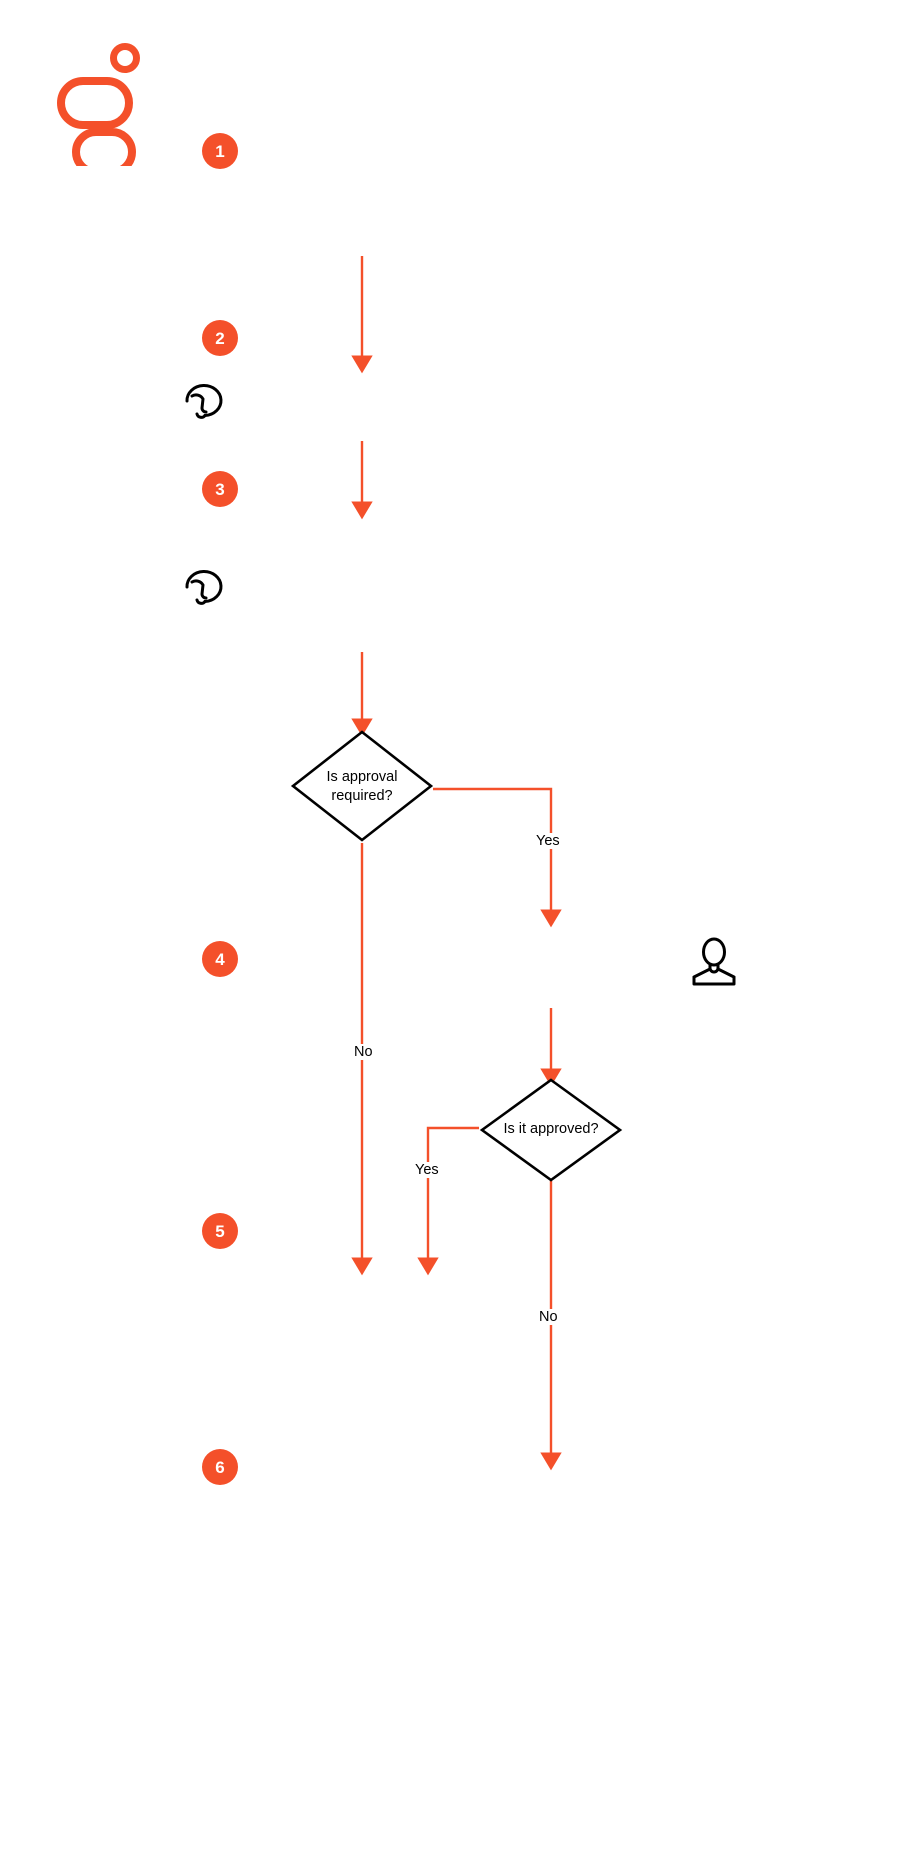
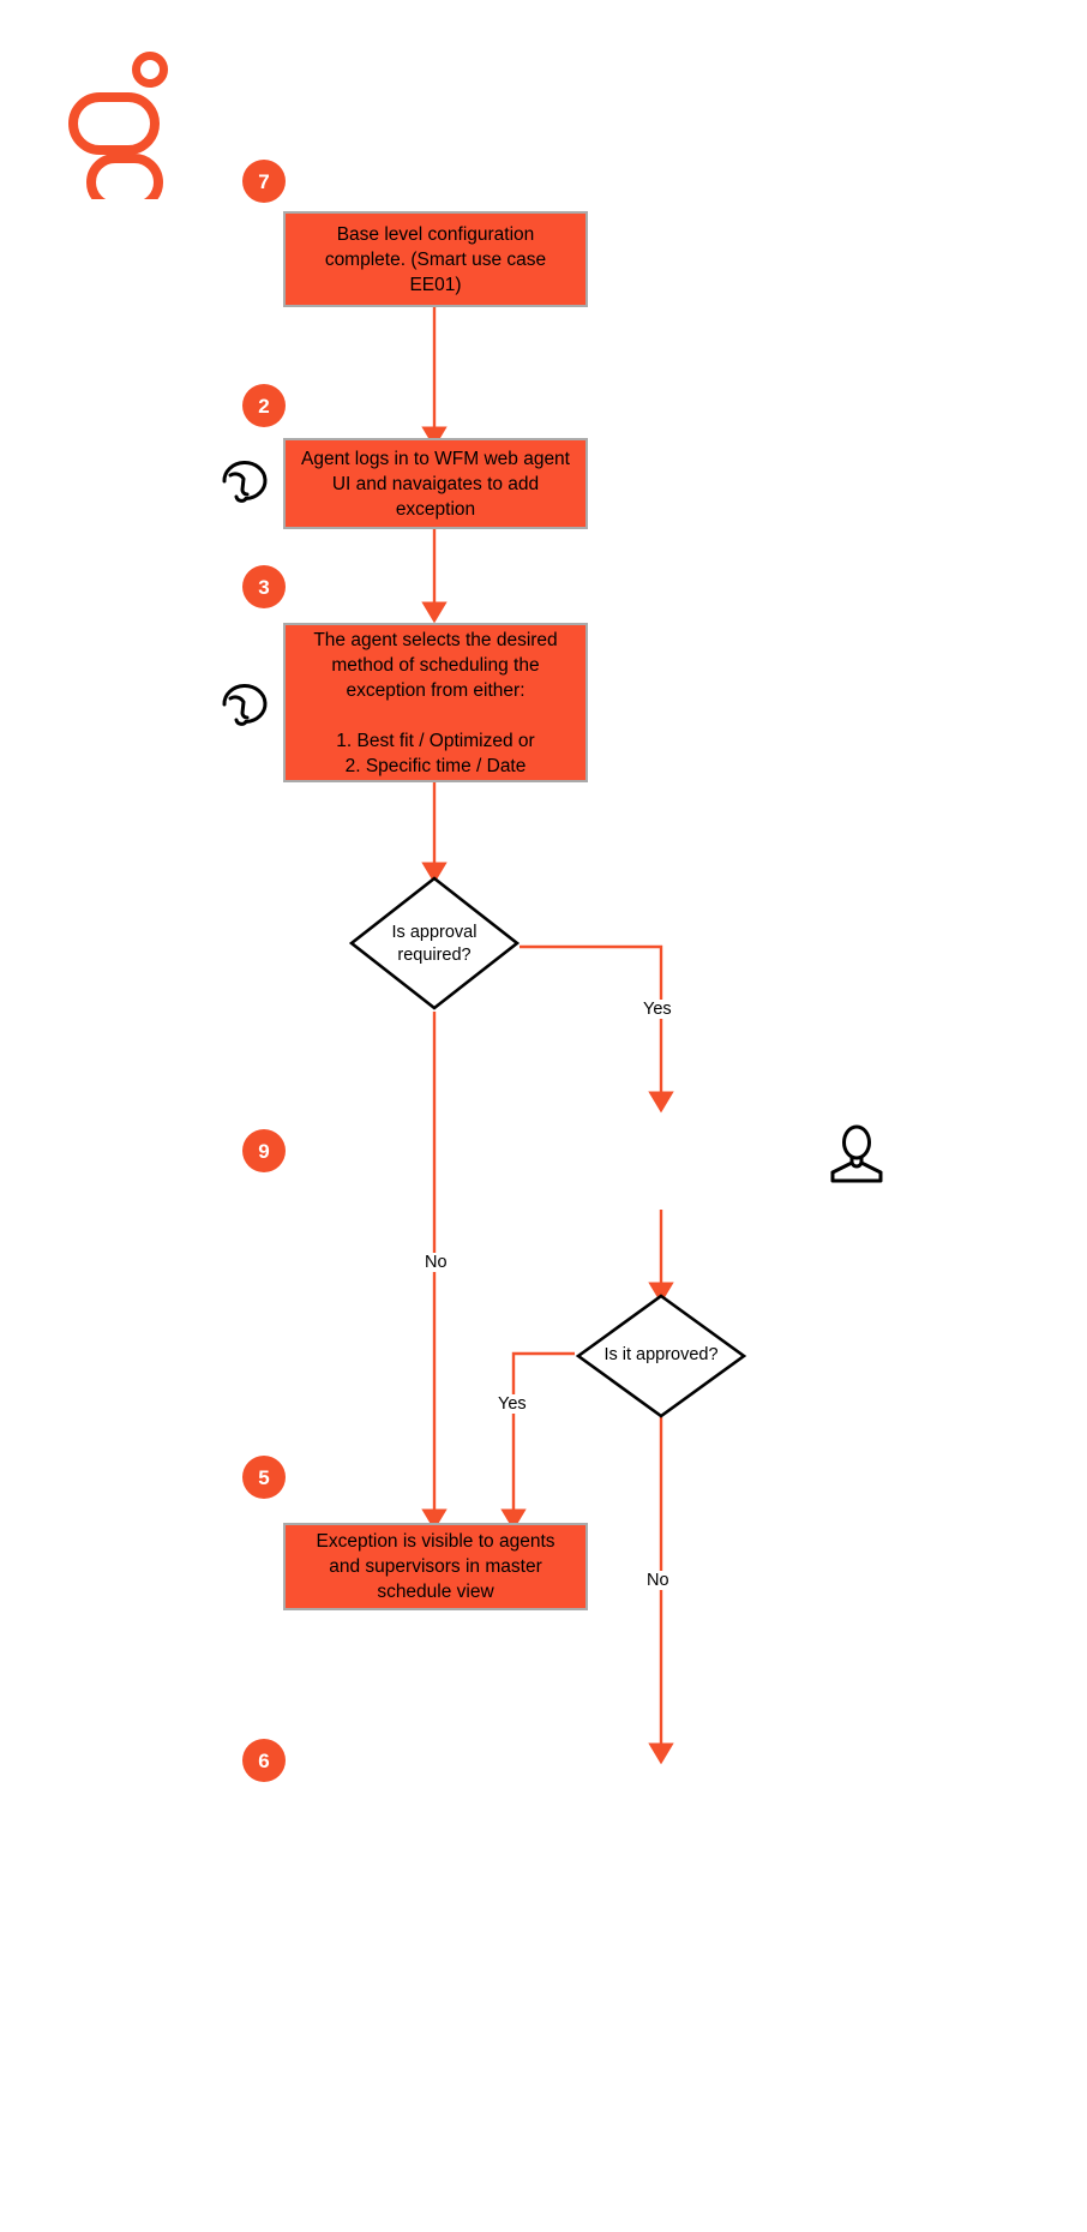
- 1
+ 7
  2
  3
- 4
+ 9
  5
  6
+ Base level configuration
+ complete. (Smart use case
+ EE01)
+ Agent logs in to WFM web agent
+ UI and navaigates to add
+ exception
+ The agent selects the desired
+ method of scheduling the
+ exception from either:
+ 1. Best fit / Optimized or
+ 2. Specific time / Date
+ Exception is visible to agents
+ and supervisors in master
+ schedule view
  Is approval
  required?
  Is it approved?
  Yes
  No
  Yes
  No
